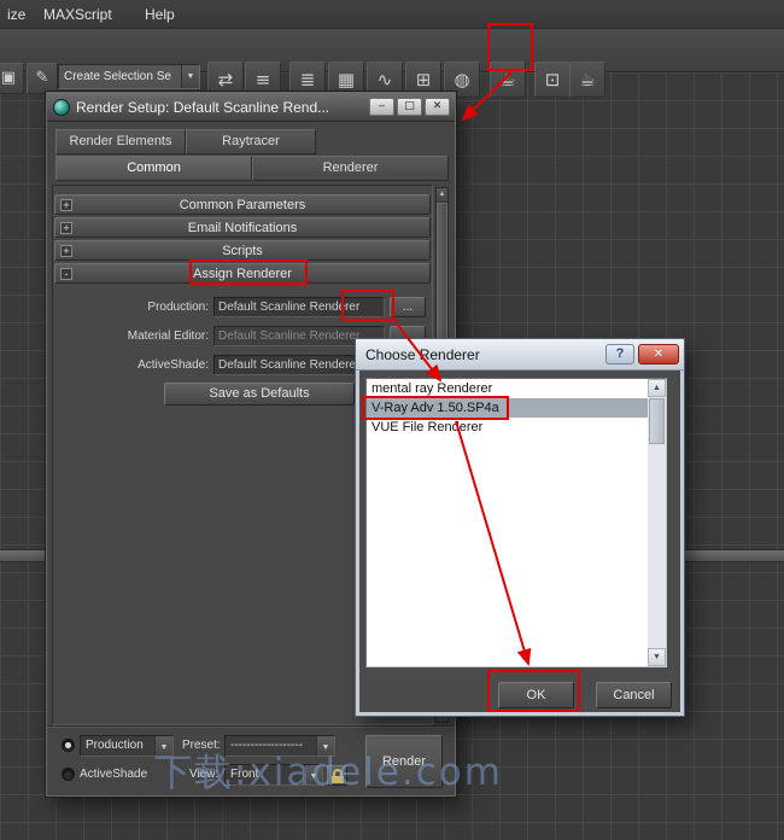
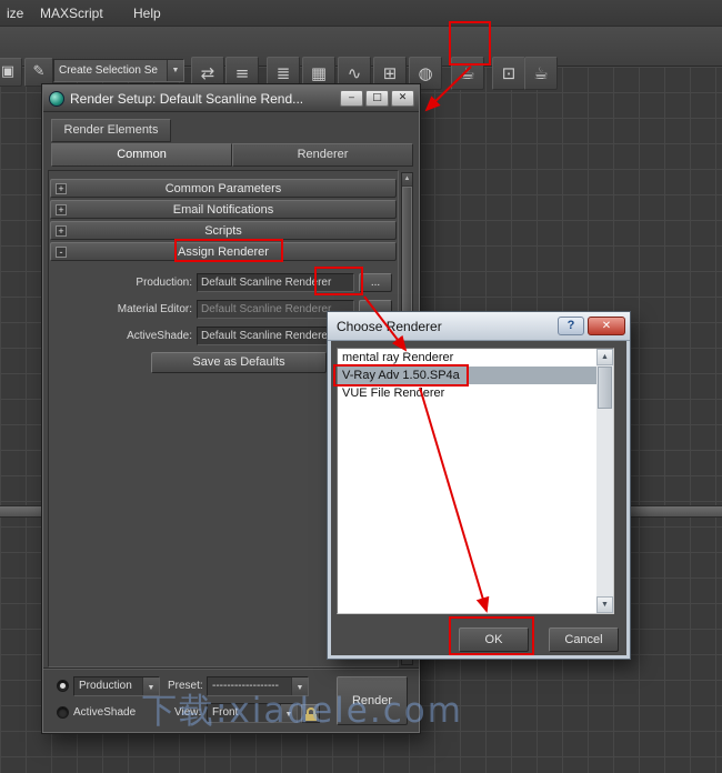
  ize
  MAXScript
  Help
  ▣
  ✎
  Create Selection Se
  ⇄
  ≡
  ≣
  ▦
  ∿
  ⊞
  ◍
  ☕
  ⊡
  ☕
  Render Setup: Default Scanline Rend...
  ‒
  □
  ✕
  Render Elements
- Raytracer
  Common
  Renderer
  +
  Common Parameters
  +
  Email Notifications
  +
  Scripts
  -
  Assign Renderer
  Production:
  Default Scanline Renderer
  ...
  Material Editor:
  Default Scanline Renderer
  ActiveShade:
  Default Scanline Rendere
  Save as Defaults
  Production
  Preset:
  ------------------
  ActiveShade
  View:
  Front
  Render
  Choose Renderer
  ?
  ✕
  mental ray Renderer
  V-Ray Adv 1.50.SP4a
  VUE File Renderer
  OK
  Cancel
  下载:xiadele.com
